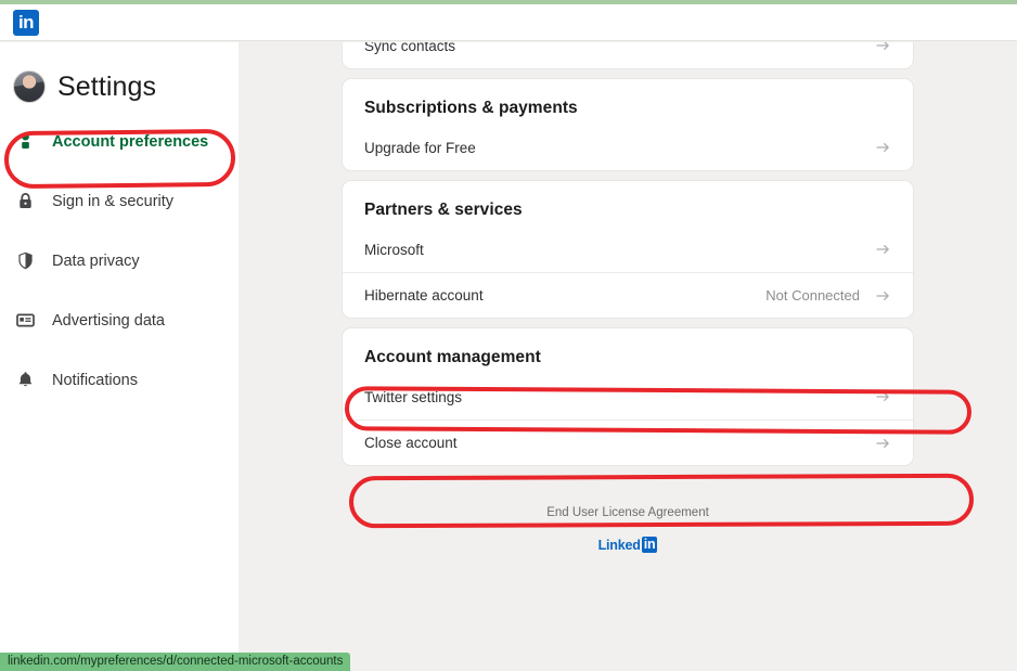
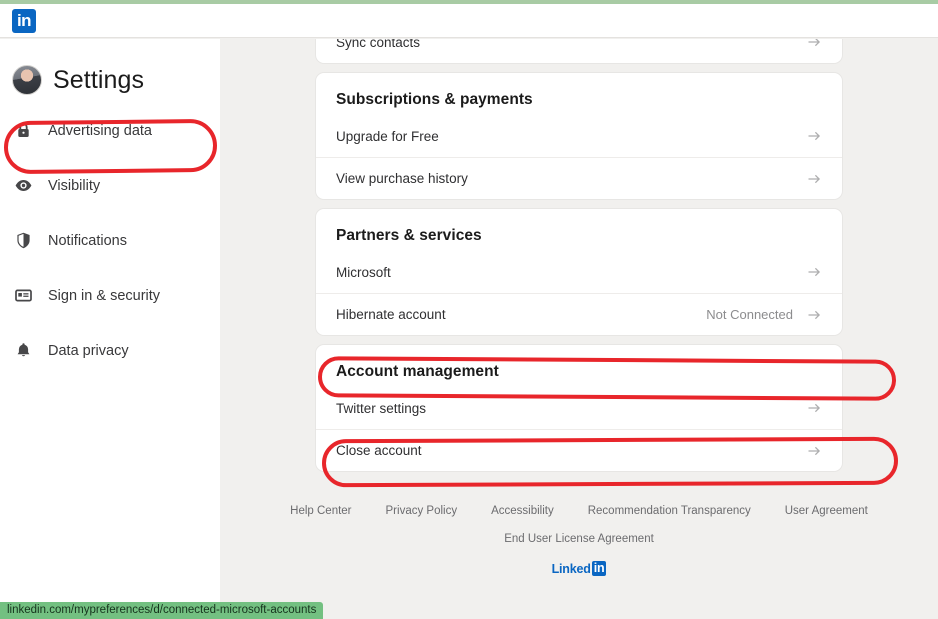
  in
  Settings
- Account preferences
- Sign in & security
+ Advertising data
+ Visibility
- Data privacy
+ Notifications
- Advertising data
+ Sign in & security
- Notifications
+ Data privacy
  Sync contacts
  Subscriptions & payments
  Upgrade for Free
+ View purchase history
  Partners & services
  Microsoft
  Hibernate account
  Not Connected
  Account management
  Twitter settings
  Close account
+ Help Center
+ Privacy Policy
+ Accessibility
+ Recommendation Transparency
+ User Agreement
  End User License Agreement
  Linked
  in
  linkedin.com/mypreferences/d/connected-microsoft-accounts
